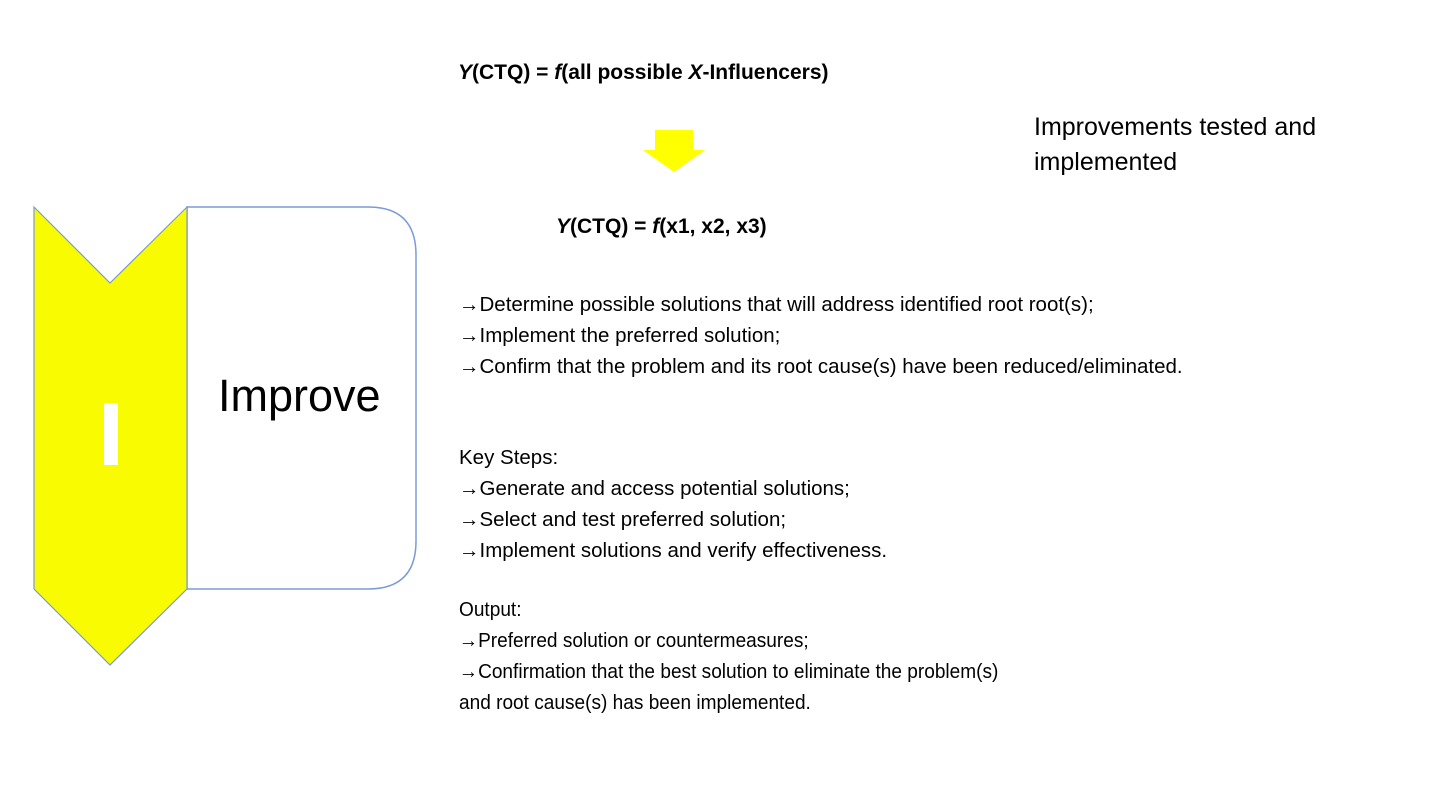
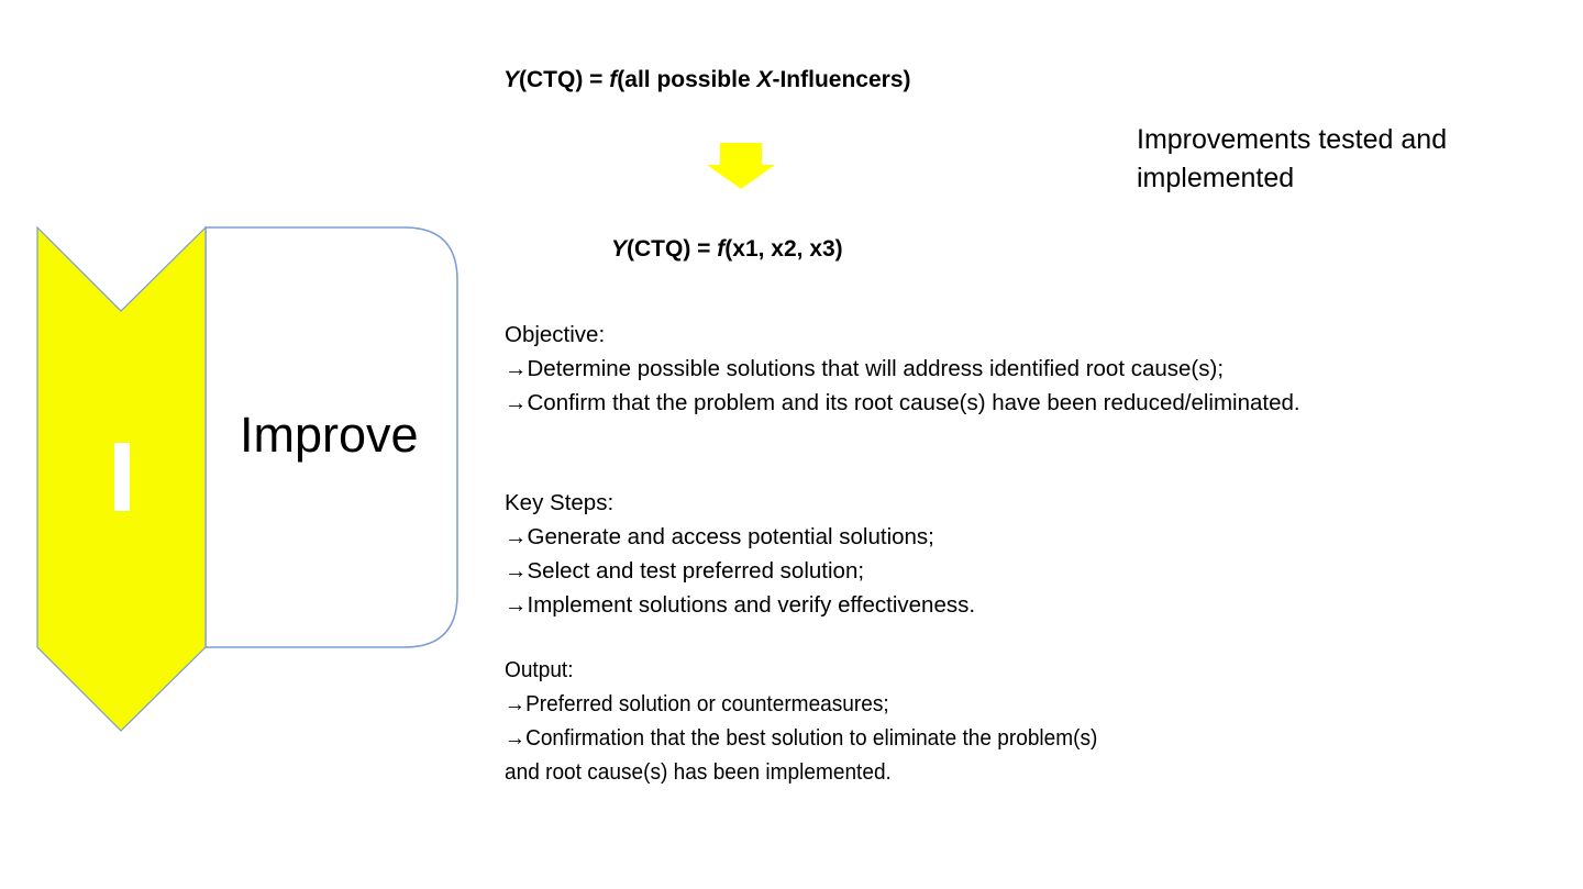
  Y(CTQ) = f(all possible X-Influencers)
  Y(CTQ) = f(x1, x2, x3)
  Improvements tested and
  implemented
  Improve
+ Objective:
- →Determine possible solutions that will address identified root root(s);
+ →Determine possible solutions that will address identified root cause(s);
- →Implement the preferred solution;
  →Confirm that the problem and its root cause(s) have been reduced/eliminated.
  Key Steps:
  →Generate and access potential solutions;
  →Select and test preferred solution;
  →Implement solutions and verify effectiveness.
  Output:
  →Preferred solution or countermeasures;
  →Confirmation that the best solution to eliminate the problem(s)
  and root cause(s) has been implemented.
